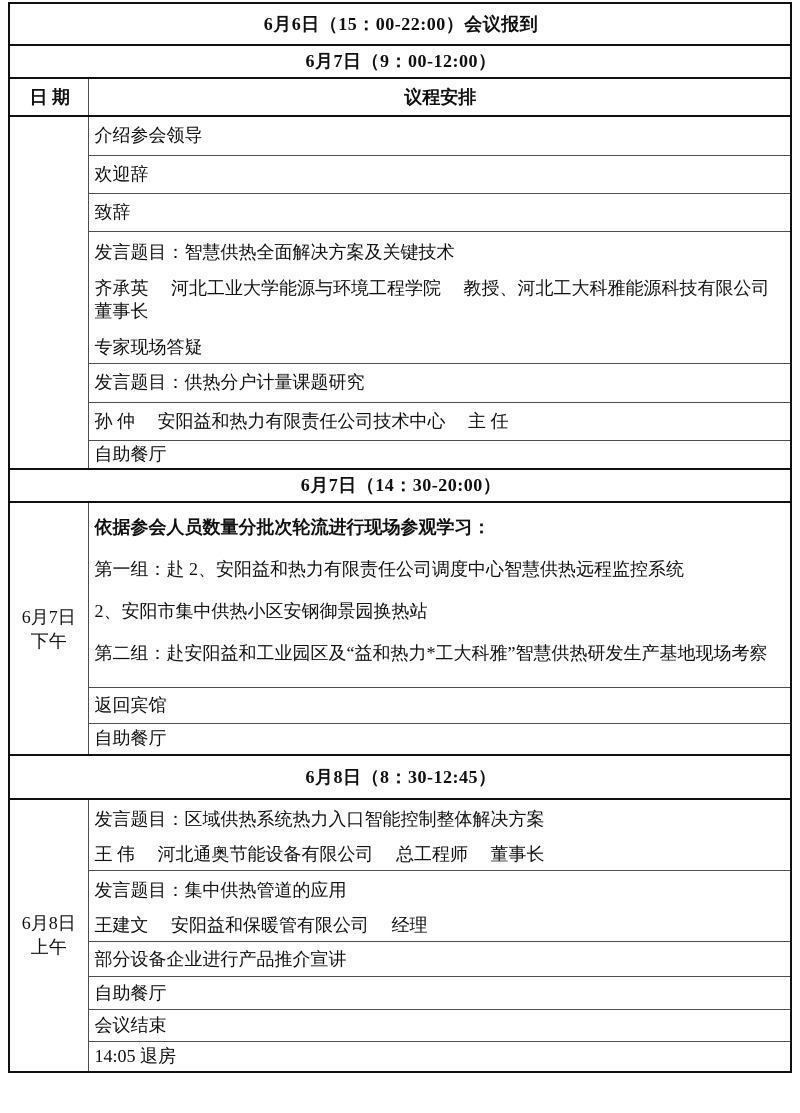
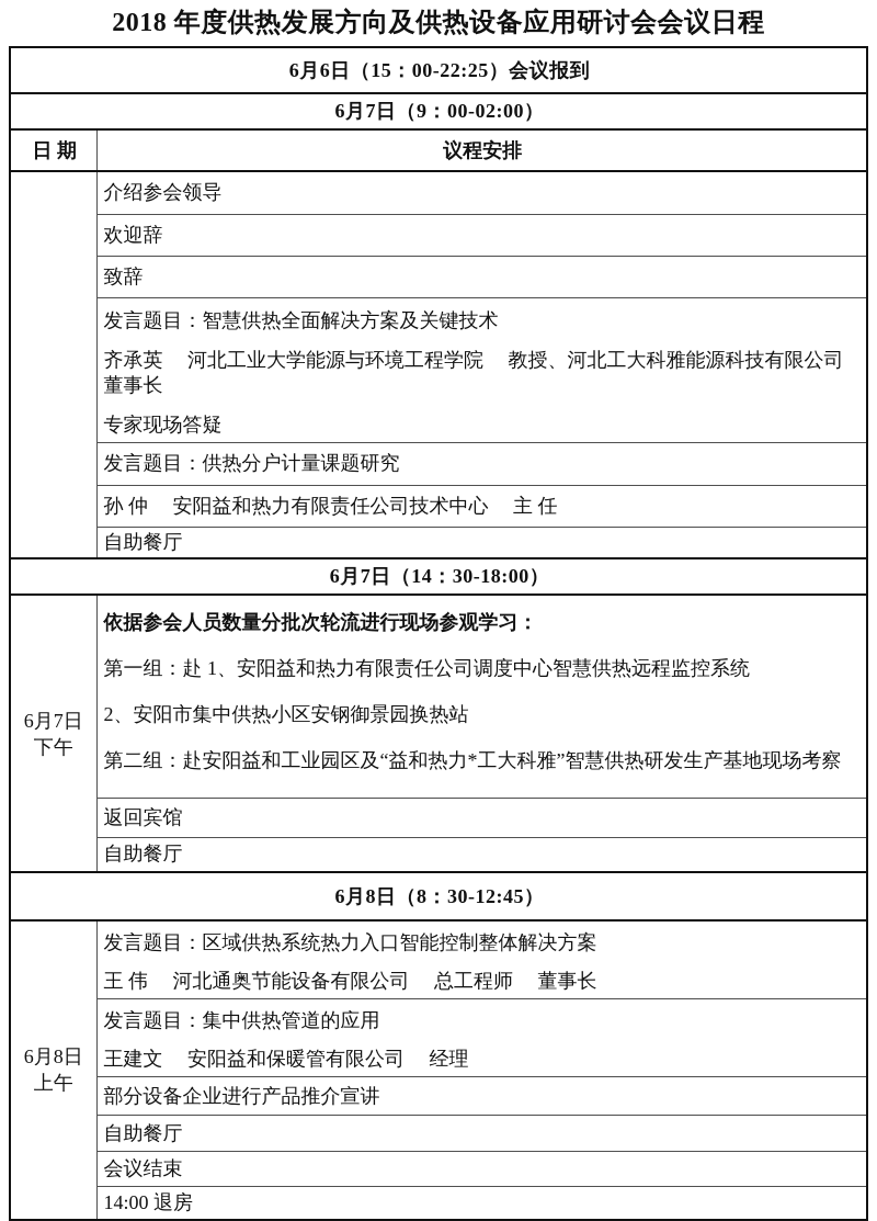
+ 2018 年度供热发展方向及供热设备应用研讨会会议日程
- 6月6日（15：00-22:00）会议报到
+ 6月6日（15：00-22:25）会议报到
- 6月7日（9：00-12:00）
+ 6月7日（9：00-02:00）
  日 期	议程安排
  	介绍参会领导
  欢迎辞
  致辞
  发言题目：智慧供热全面解决方案及关键技术 齐承英 河北工业大学能源与环境工程学院 教授、河北工大科雅能源科技有限公司董事长 专家现场答疑
  发言题目：供热分户计量课题研究
  孙 仲 安阳益和热力有限责任公司技术中心 主 任
  自助餐厅
- 6月7日（14：30-20:00）
+ 6月7日（14：30-18:00）
- 6月7日 下午	依据参会人员数量分批次轮流进行现场参观学习： 第一组：赴 2、安阳益和热力有限责任公司调度中心智慧供热远程监控系统 2、安阳市集中供热小区安钢御景园换热站 第二组：赴安阳益和工业园区及“益和热力*工大科雅”智慧供热研发生产基地现场考察
+ 6月7日 下午	依据参会人员数量分批次轮流进行现场参观学习： 第一组：赴 1、安阳益和热力有限责任公司调度中心智慧供热远程监控系统 2、安阳市集中供热小区安钢御景园换热站 第二组：赴安阳益和工业园区及“益和热力*工大科雅”智慧供热研发生产基地现场考察
  返回宾馆
  自助餐厅
  6月8日（8：30-12:45）
  6月8日 上午	发言题目：区域供热系统热力入口智能控制整体解决方案 王 伟 河北通奥节能设备有限公司 总工程师 董事长
  发言题目：集中供热管道的应用 王建文 安阳益和保暖管有限公司 经理
  部分设备企业进行产品推介宣讲
  自助餐厅
  会议结束
- 14:05 退房
+ 14:00 退房
